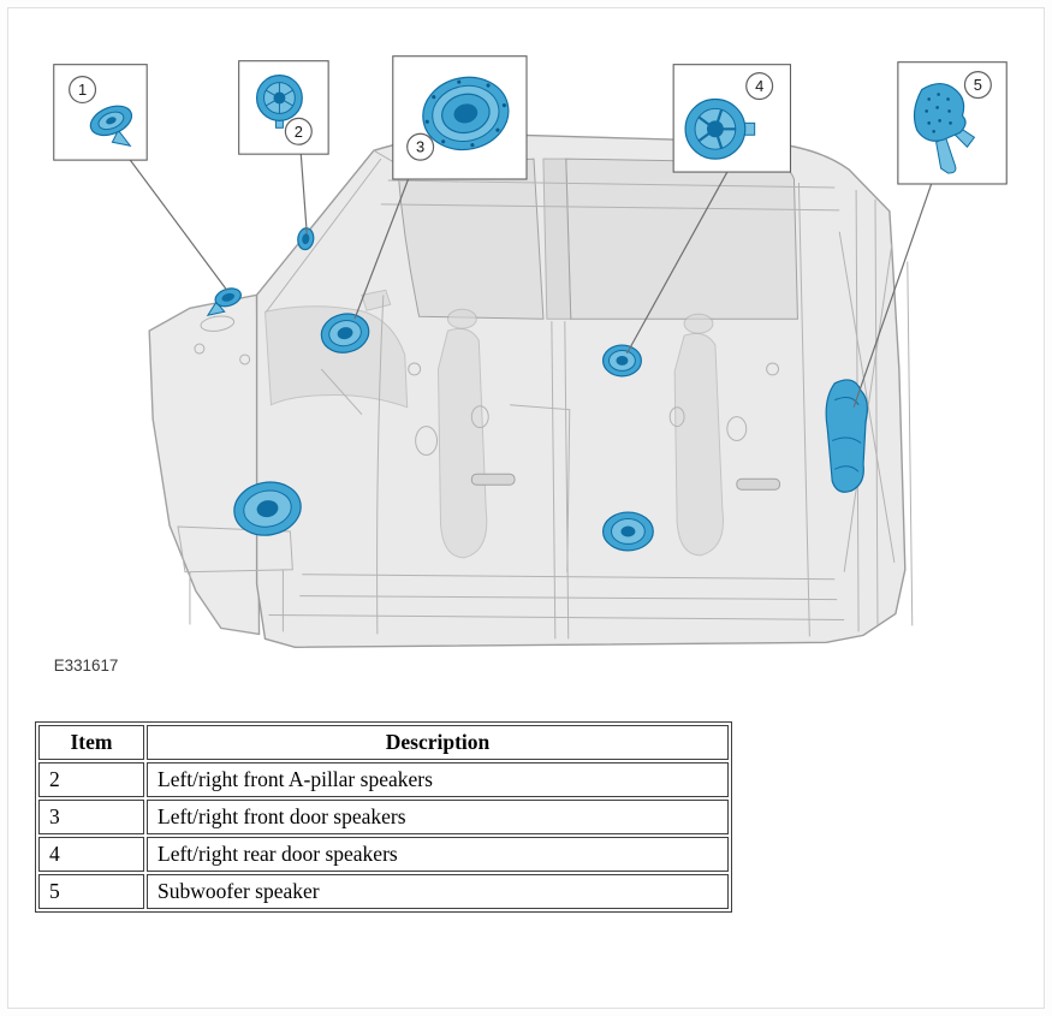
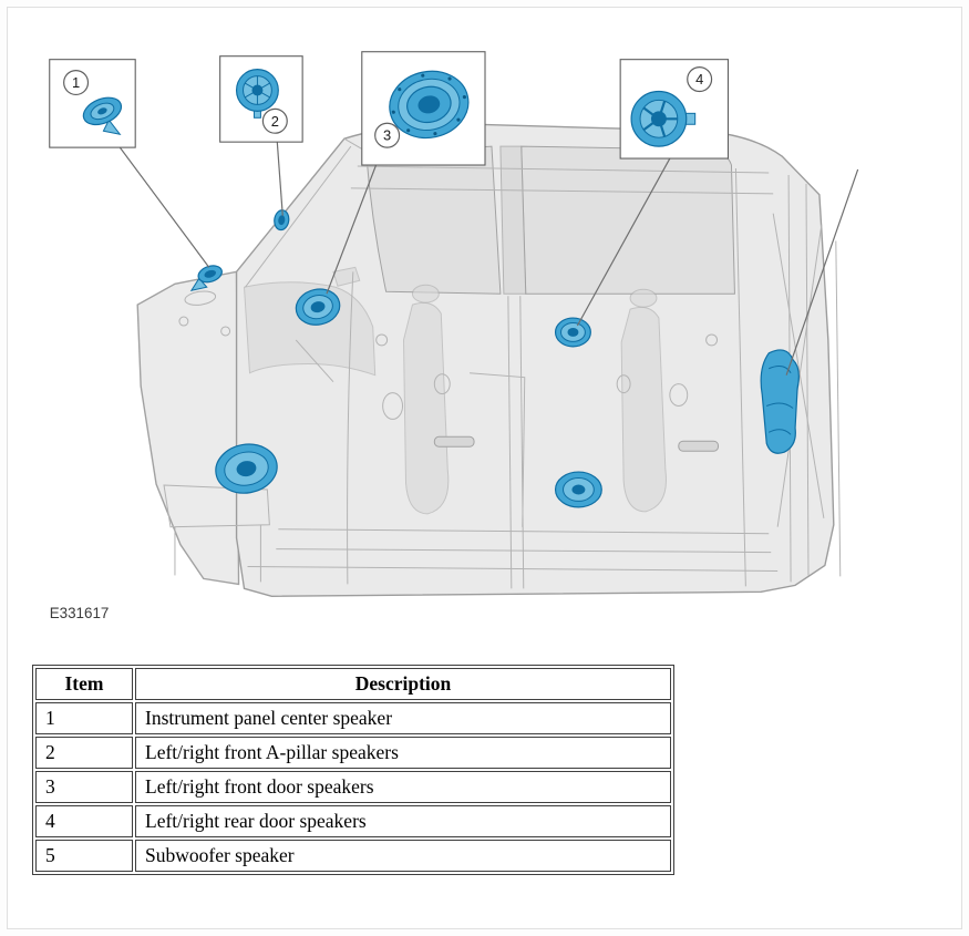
  1
  2
  3
  4
- 5
  E331617
  Item	Description
+ 1	Instrument panel center speaker
  2	Left/right front A-pillar speakers
  3	Left/right front door speakers
  4	Left/right rear door speakers
  5	Subwoofer speaker
